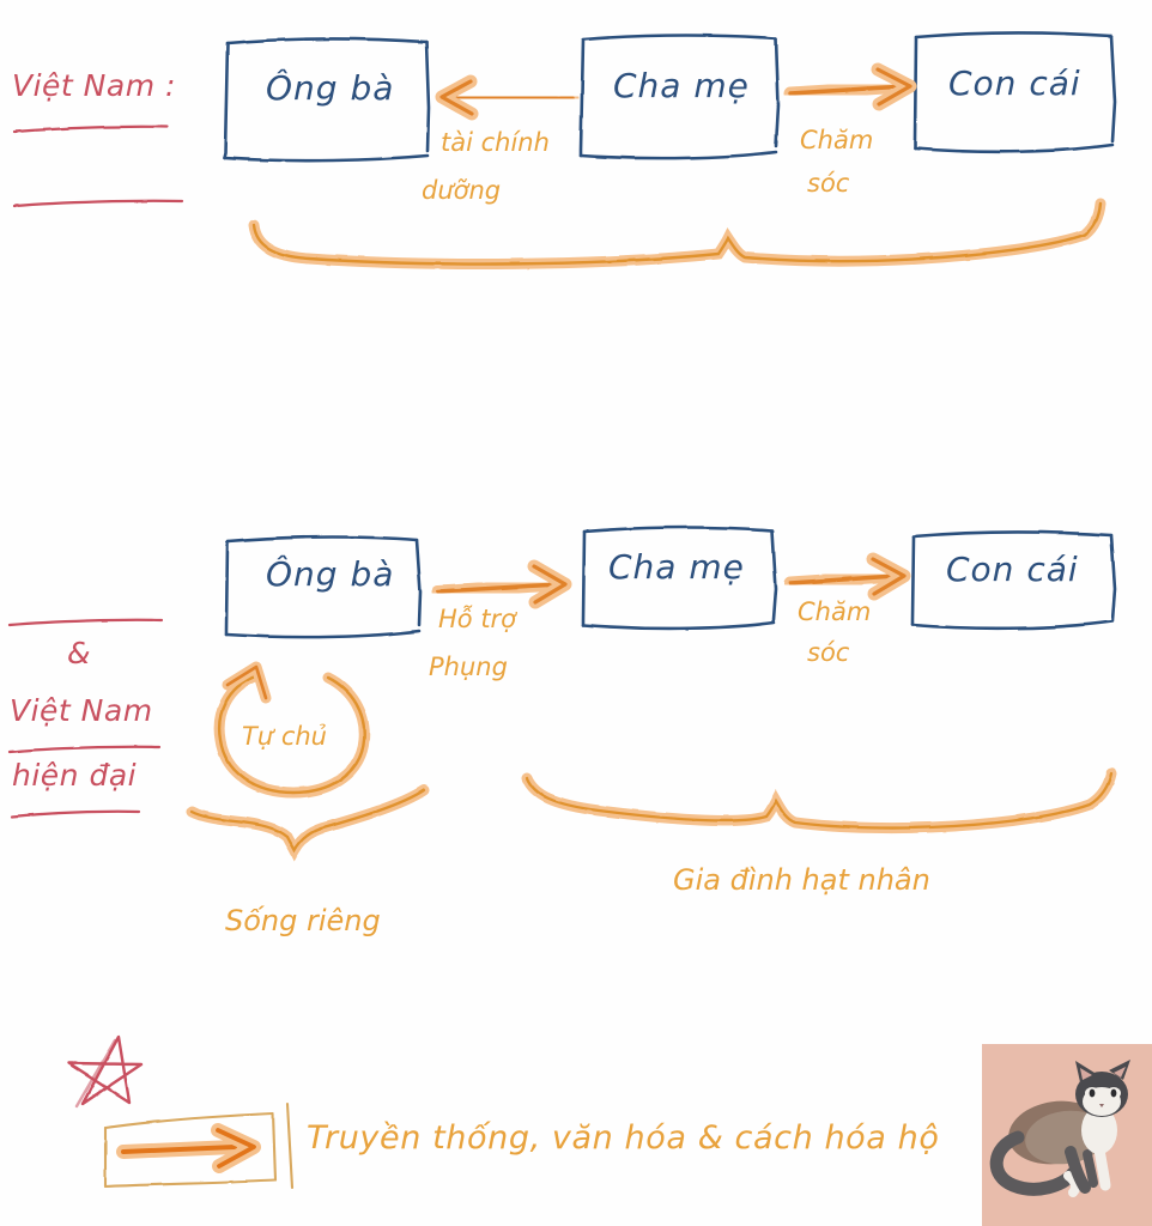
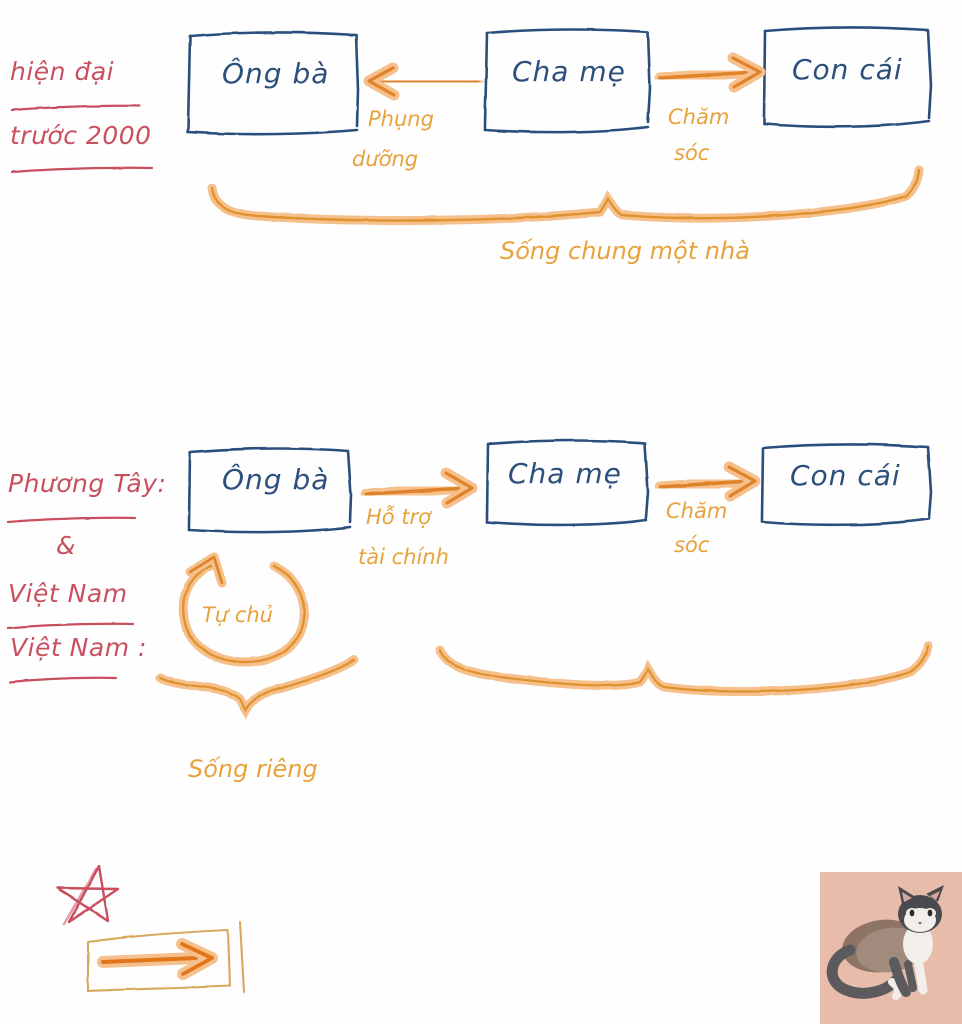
- Việt Nam :
+ hiện đại
+ trước 2000
  Ông bà
  Cha mẹ
  Con cái
- tài chính
+ Phụng
  dưỡng
  Chăm
  sóc
+ Sống chung một nhà
+ Phương Tây:
  &
  Việt Nam
- hiện đại
+ Việt Nam :
  Ông bà
  Cha mẹ
  Con cái
  Hỗ trợ
- Phụng
+ tài chính
  Chăm
  sóc
  Tự chủ
  Sống riêng
- Gia đình hạt nhân
- Truyền thống, văn hóa & cách hóa hộ
